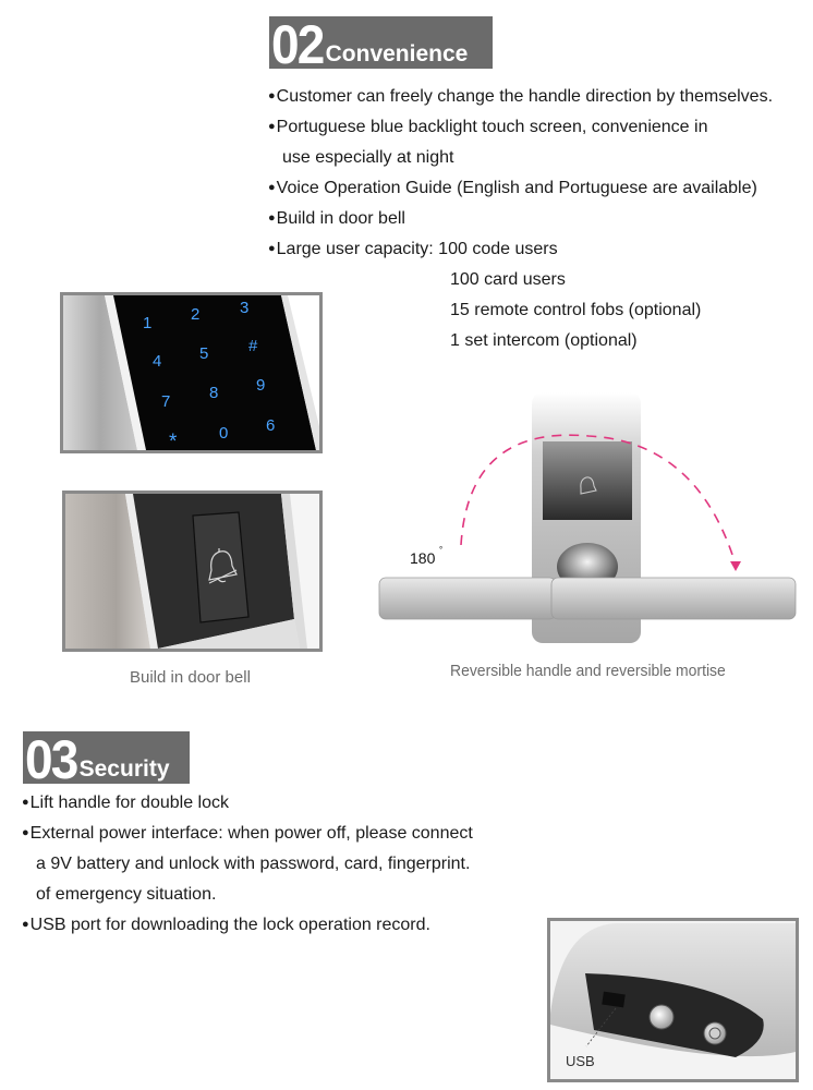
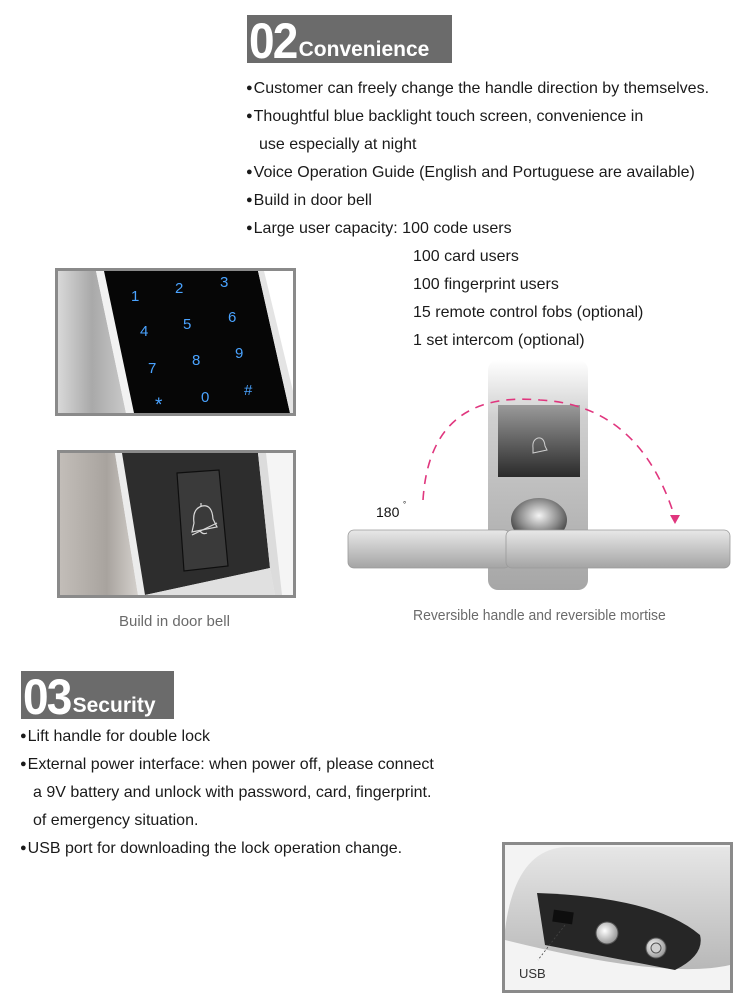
  02
  Convenience
  Customer can freely change the handle direction by themselves.
- Portuguese blue backlight touch screen, convenience in
+ Thoughtful blue backlight touch screen, convenience in
  use especially at night
  Voice Operation Guide (English and Portuguese are available)
  Build in door bell
  Large user capacity: 100 code users
  100 card users
+ 100 fingerprint users
  15 remote control fobs (optional)
  1 set intercom (optional)
  1
  2
  3
  4
  5
- #
+ 6
  7
  8
  9
  *
  0
- 6
+ #
  Build in door bell
  180
  °
  Reversible handle and reversible mortise
  03
  Security
  Lift handle for double lock
  External power interface: when power off, please connect
  a 9V battery and unlock with password, card, fingerprint.
  of emergency situation.
- USB port for downloading the lock operation record.
+ USB port for downloading the lock operation change.
  USB
